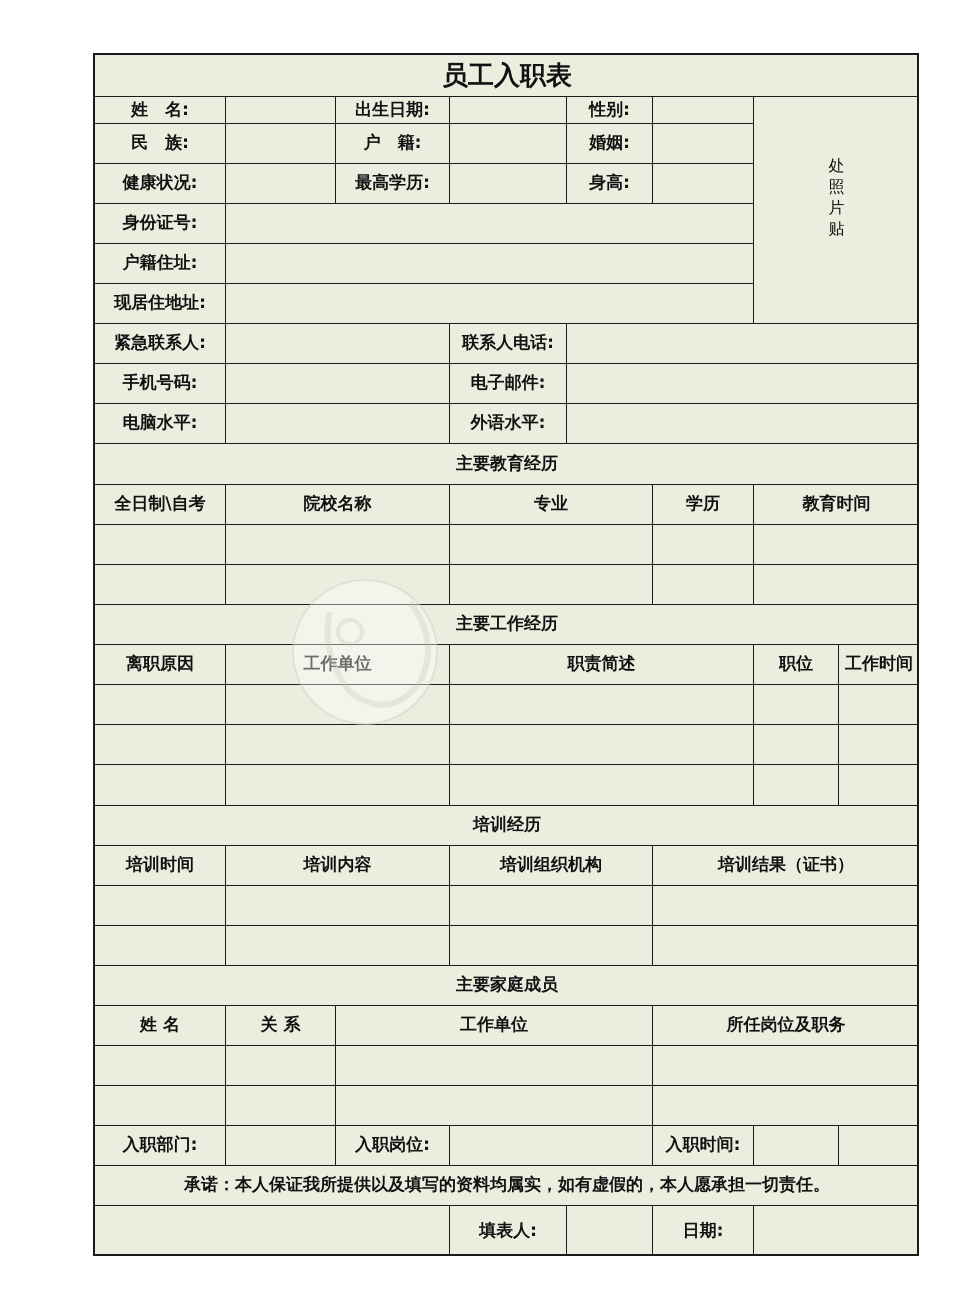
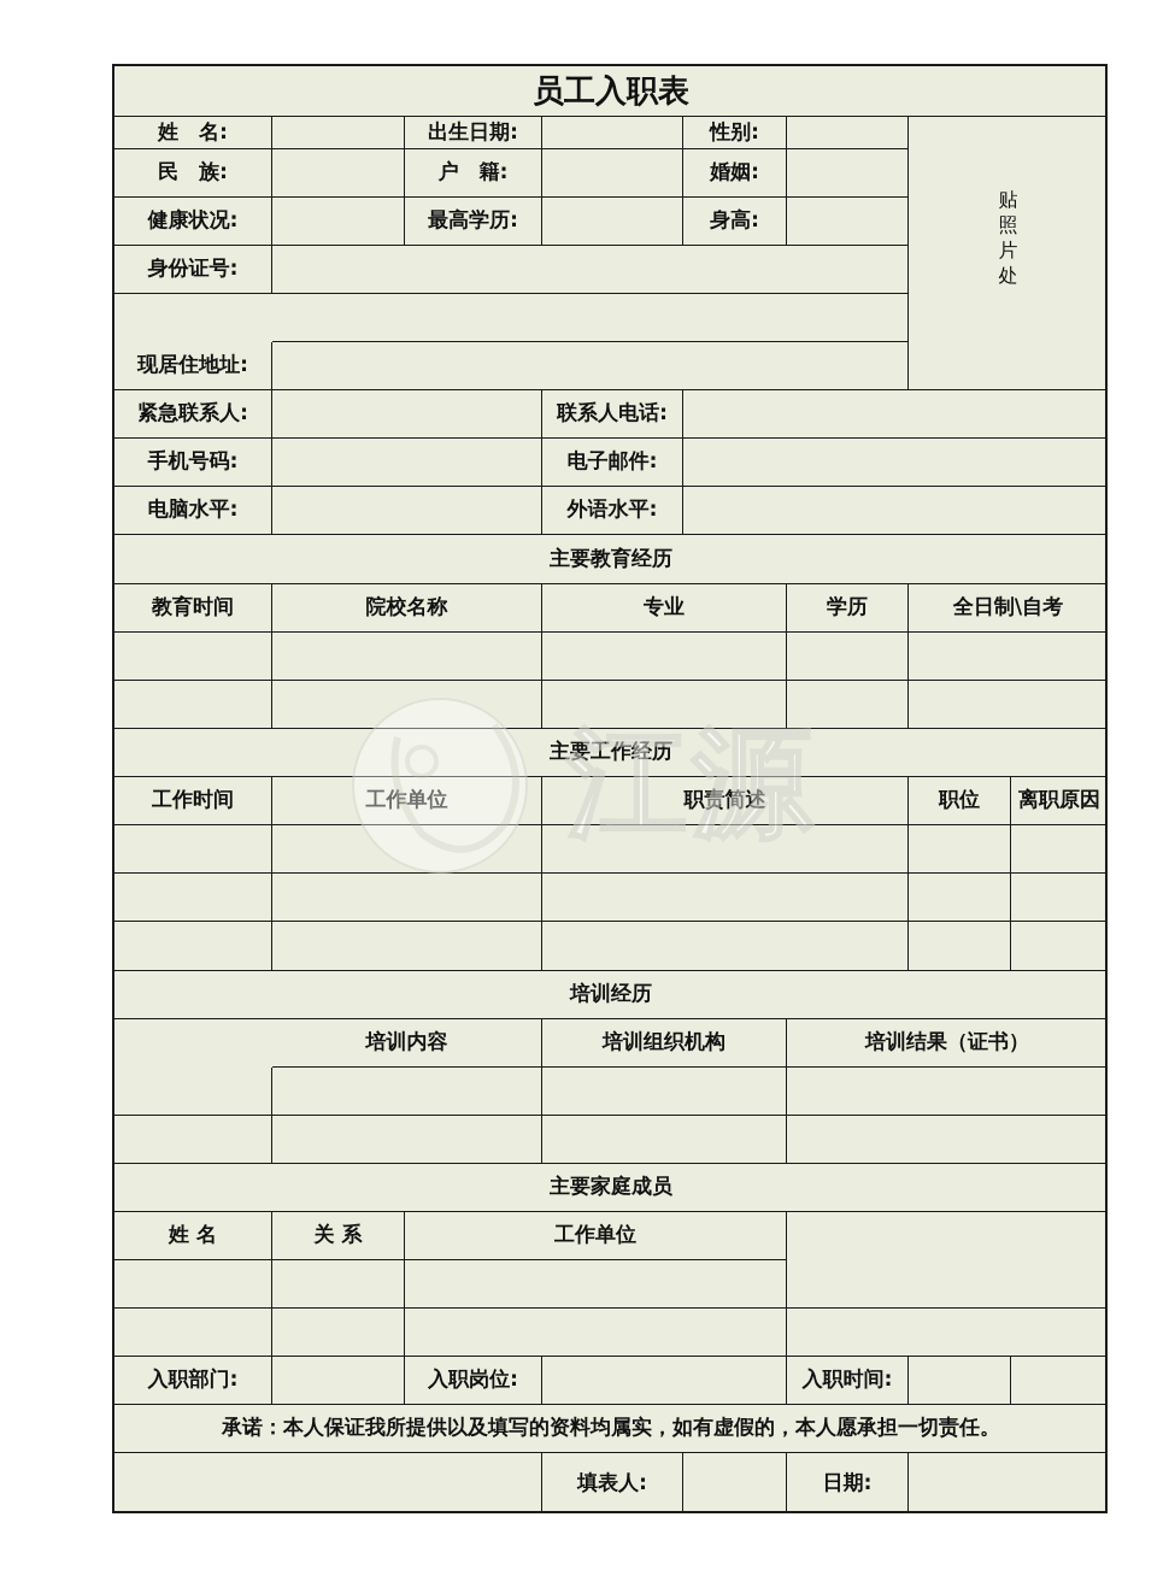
  员工入职表
  姓 名:
  出生日期:
  性别:
- 处
+ 贴
  照
  片
- 贴
+ 处
  民 族:
  户 籍:
  婚姻:
  健康状况:
  最高学历:
  身高:
  身份证号:
- 户籍住址:
  现居住地址:
  紧急联系人:
  联系人电话:
  手机号码:
  电子邮件:
  电脑水平:
  外语水平:
  主要教育经历
- 全日制\自考
+ 教育时间
  院校名称
  专业
  学历
- 教育时间
+ 全日制\自考
  主要工作经历
- 离职原因
+ 工作时间
  工作单位
  职责简述
  职位
- 工作时间
+ 离职原因
  培训经历
- 培训时间
  培训内容
  培训组织机构
  培训结果（证书）
  主要家庭成员
  姓 名
  关 系
  工作单位
- 所任岗位及职务
  入职部门:
  入职岗位:
  入职时间:
  承诺：本人保证我所提供以及填写的资料均属实，如有虚假的，本人愿承担一切责任。
  填表人:
  日期:
+ 江源
